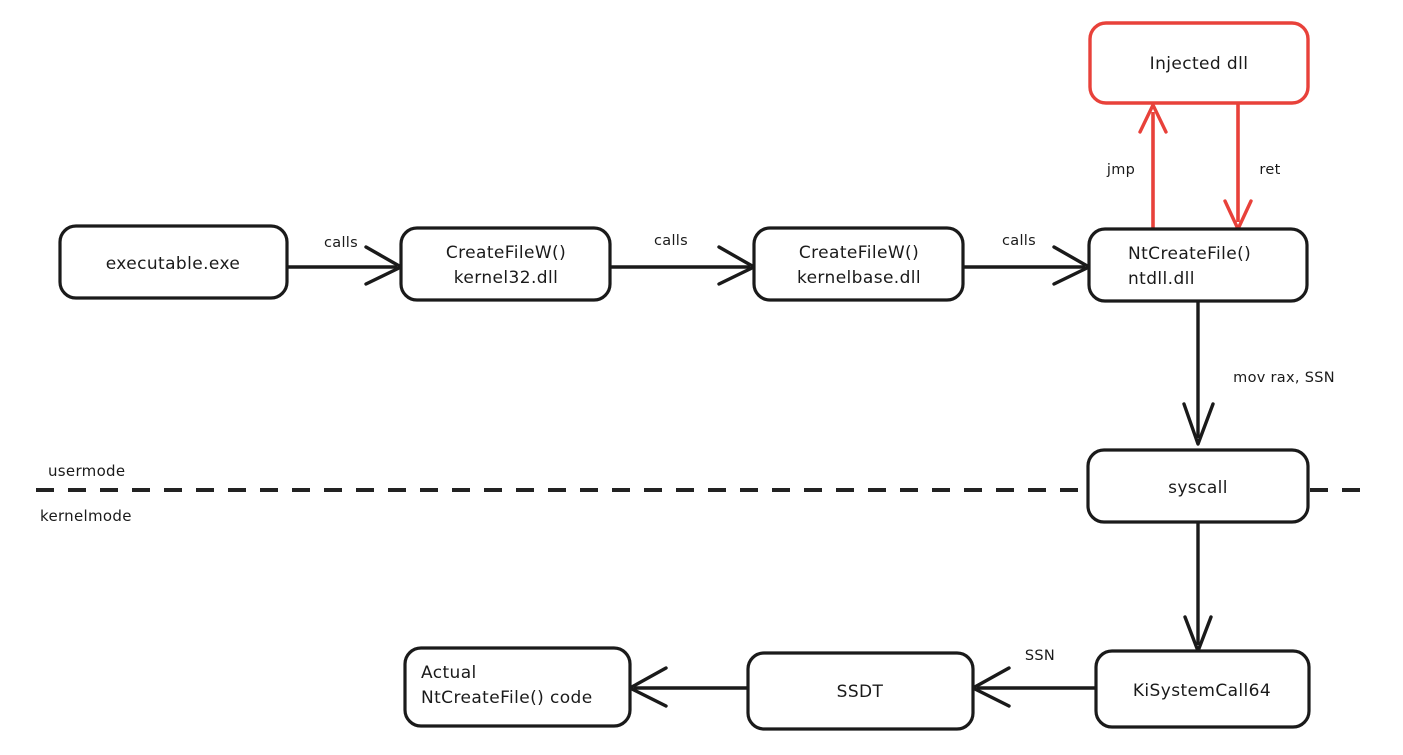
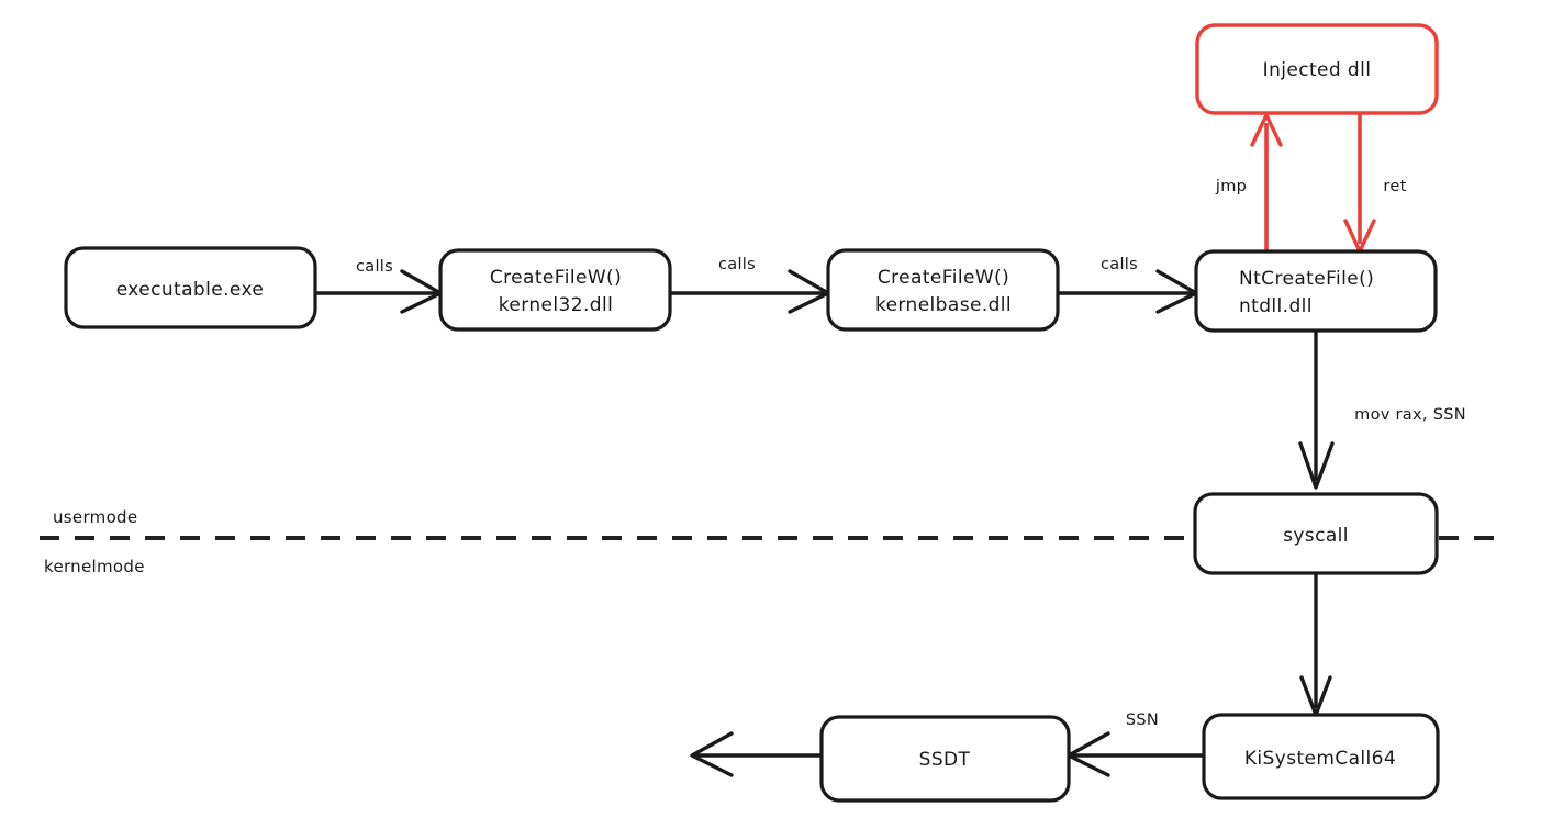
  Injected dll
  jmp
  ret
  executable.exe
  calls
  CreateFileW()
  kernel32.dll
  calls
  CreateFileW()
  kernelbase.dll
  calls
  NtCreateFile()
  ntdll.dll
  mov rax, SSN
  usermode
  kernelmode
  syscall
  KiSystemCall64
  SSN
  SSDT
- Actual
- NtCreateFile() code
